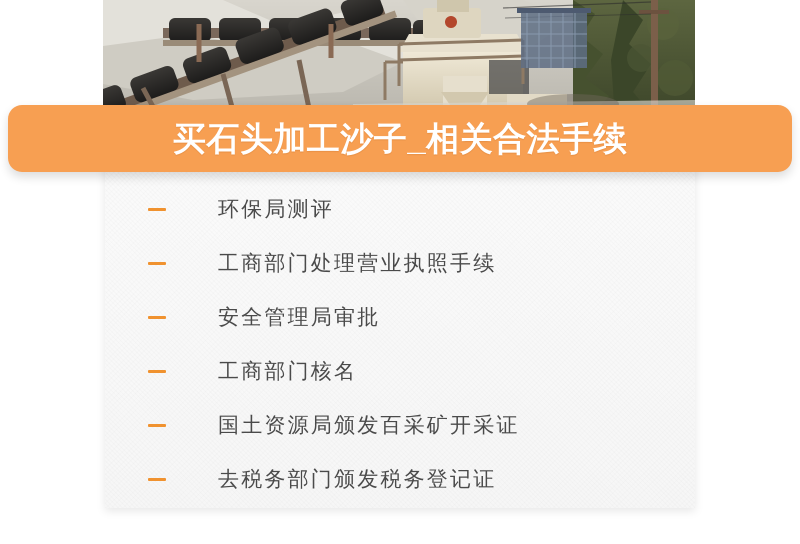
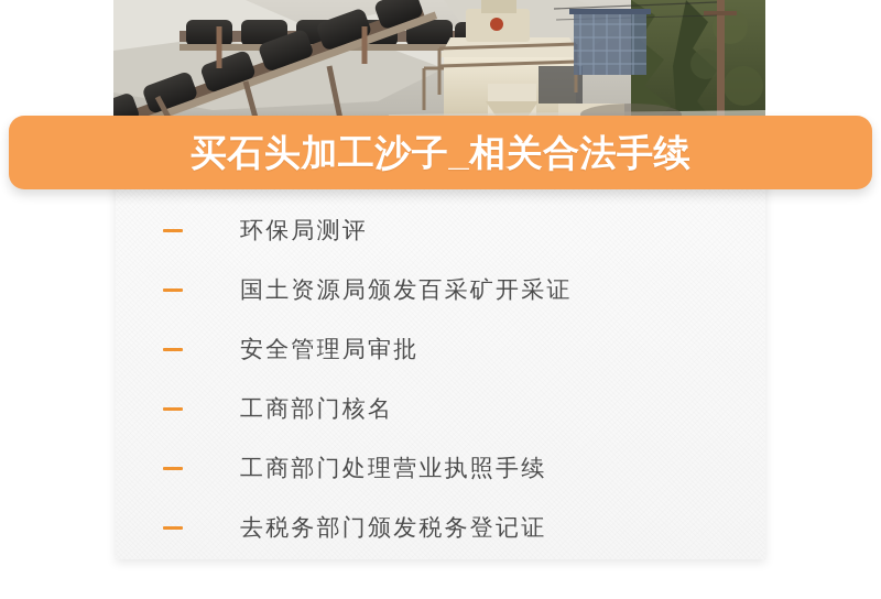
  买石头加工沙子_相关合法手续
  环保局测评
- 工商部门处理营业执照手续
+ 国土资源局颁发百采矿开采证
  安全管理局审批
  工商部门核名
- 国土资源局颁发百采矿开采证
+ 工商部门处理营业执照手续
  去税务部门颁发税务登记证
